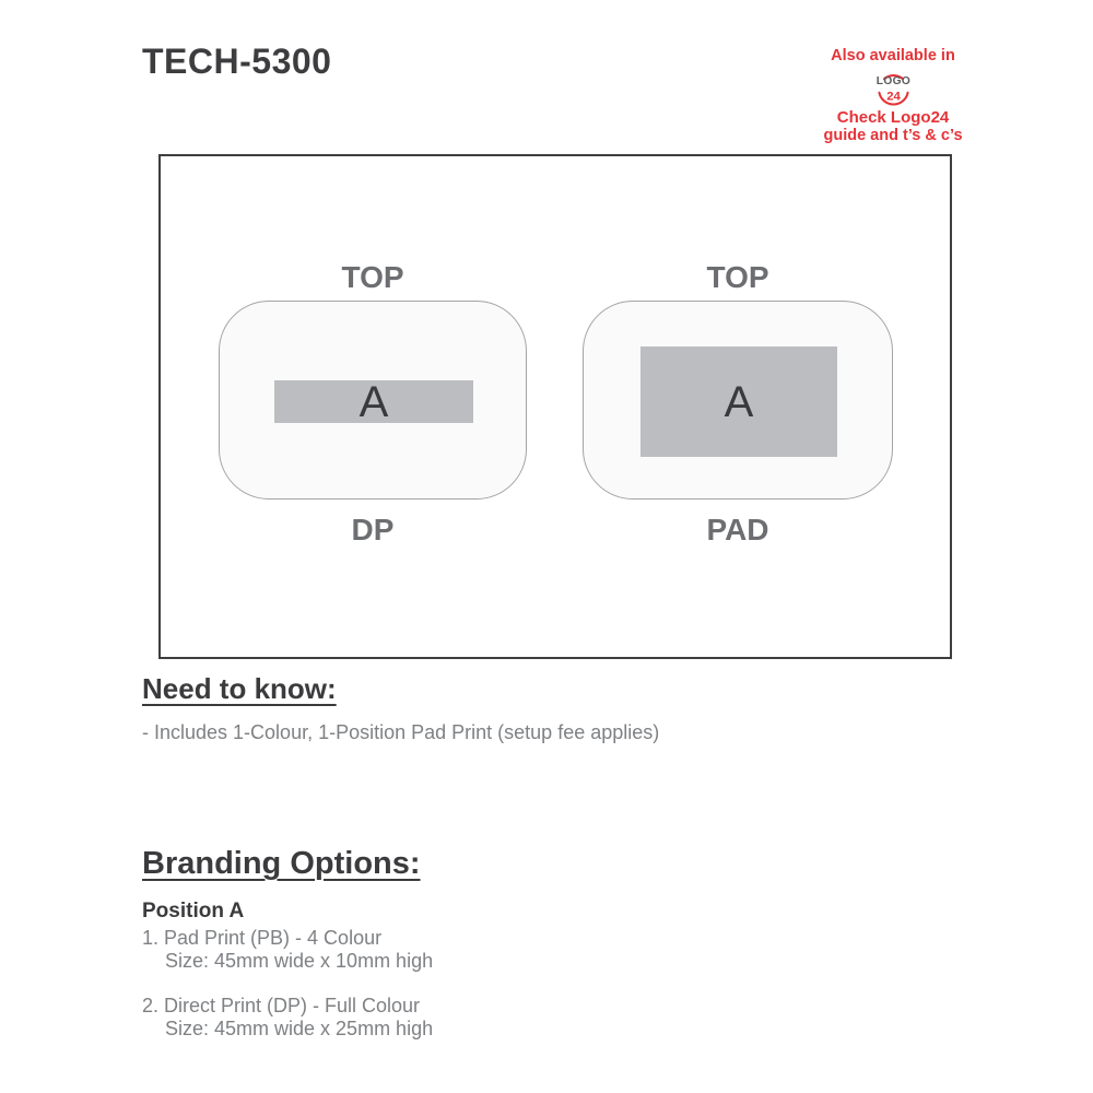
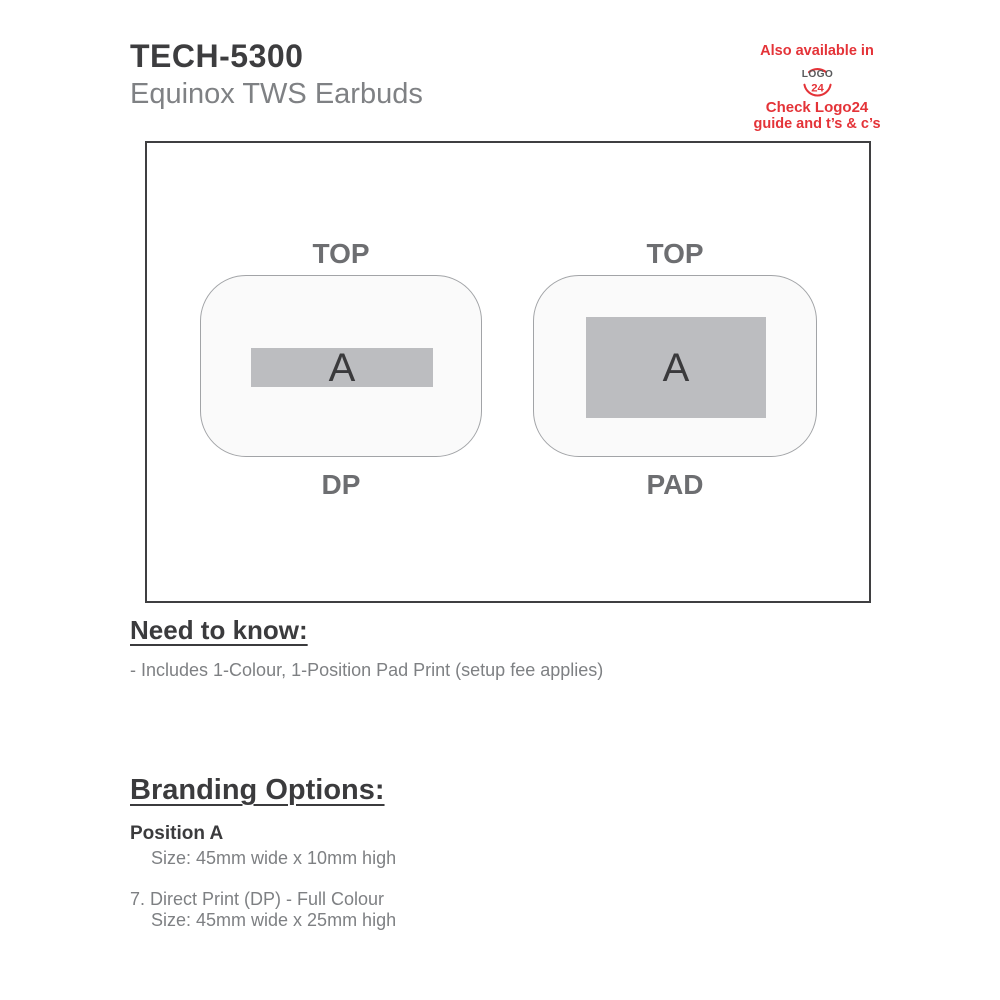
  TECH-5300
+ Equinox TWS Earbuds
  Also available in
  LOGO
  24
  Check Logo24
  guide and t’s & c’s
  TOP
  A
  DP
  TOP
  A
  PAD
  Need to know:
  - Includes 1-Colour, 1-Position Pad Print (setup fee applies)
  Branding Options:
  Position A
- 1. Pad Print (PB) - 4 Colour
  Size: 45mm wide x 10mm high
- 2. Direct Print (DP) - Full Colour
+ 7. Direct Print (DP) - Full Colour
  Size: 45mm wide x 25mm high
